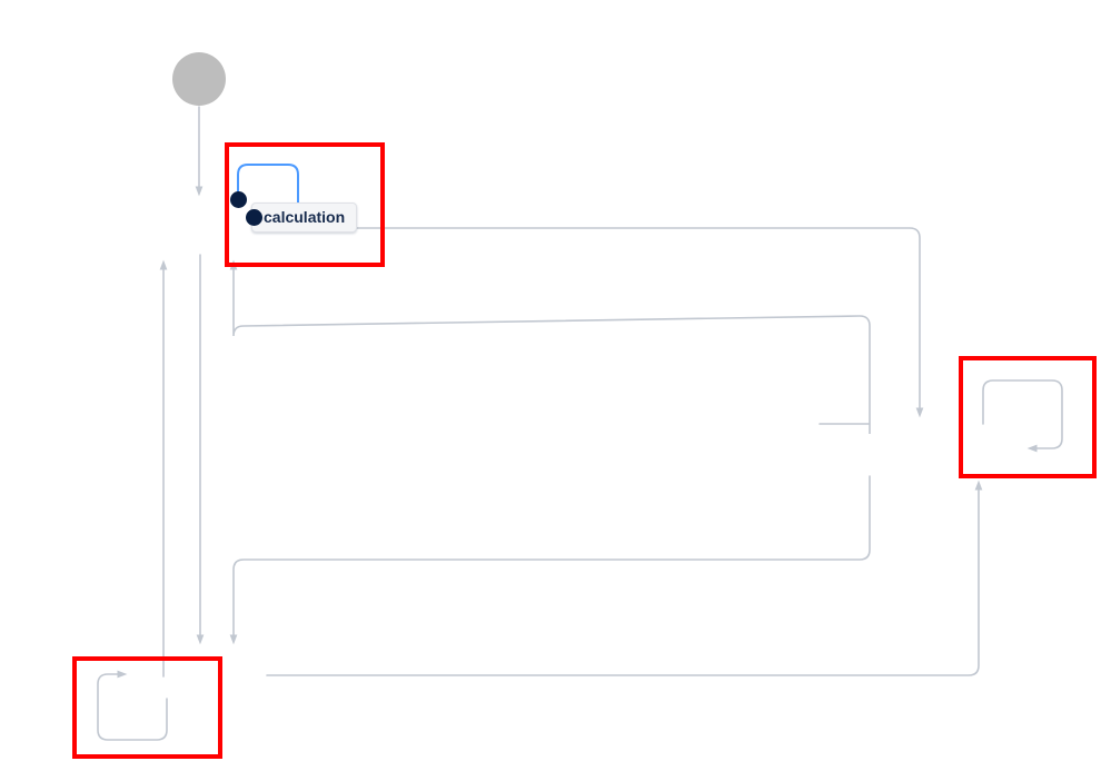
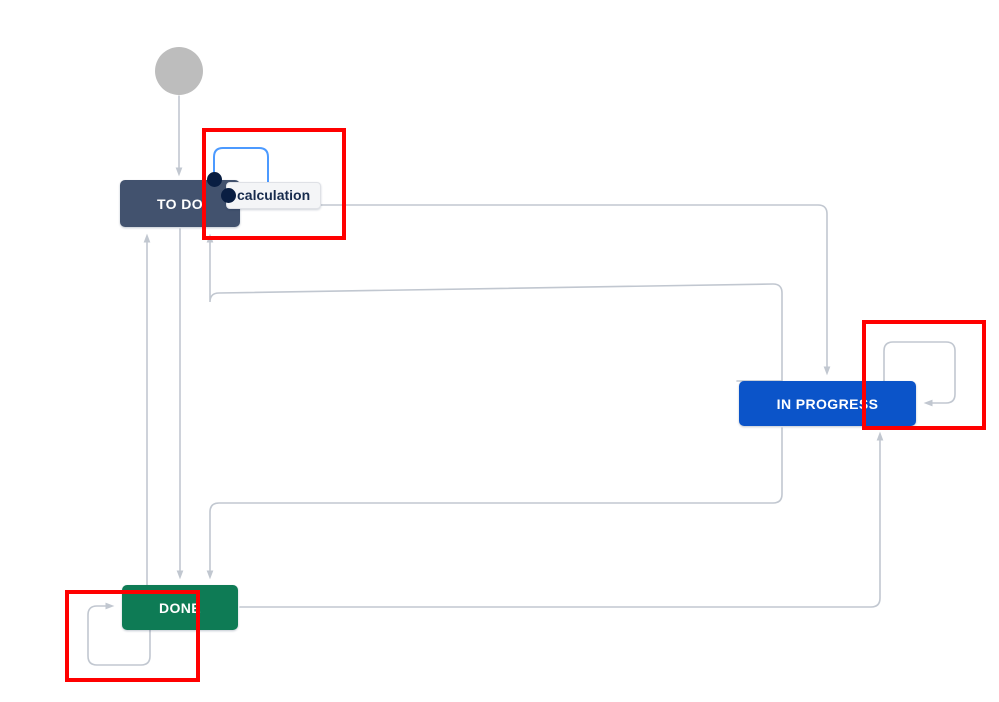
+ TO DO
+ IN PROGRESS
+ DONE
  calculation
